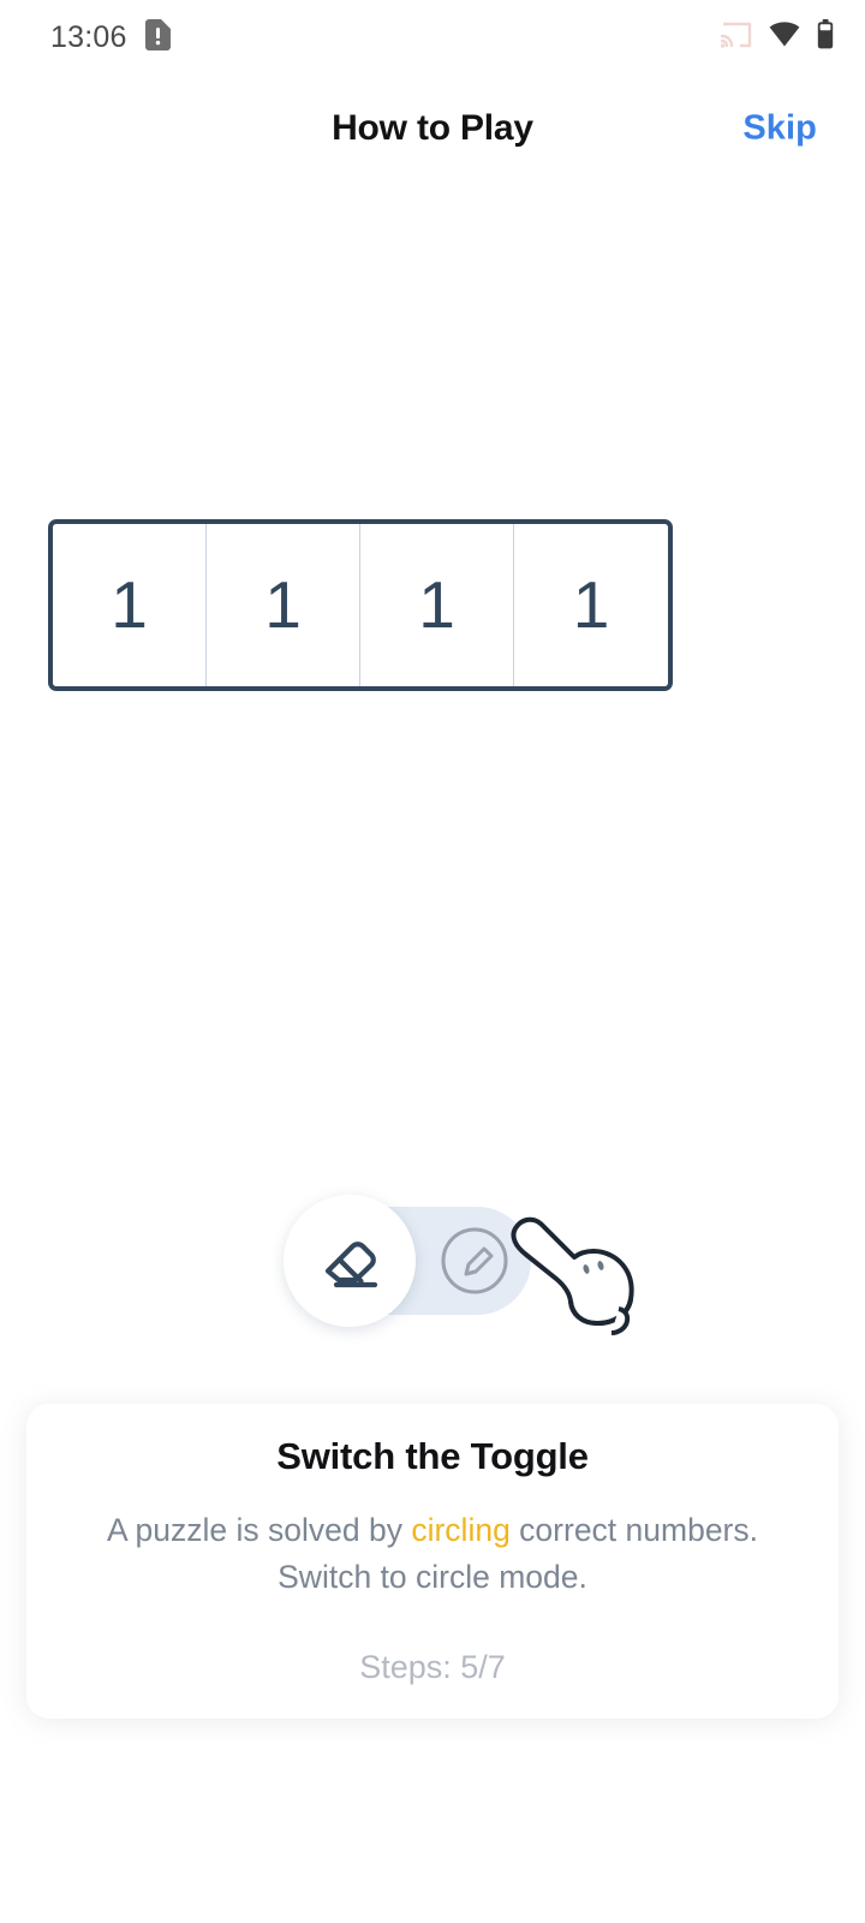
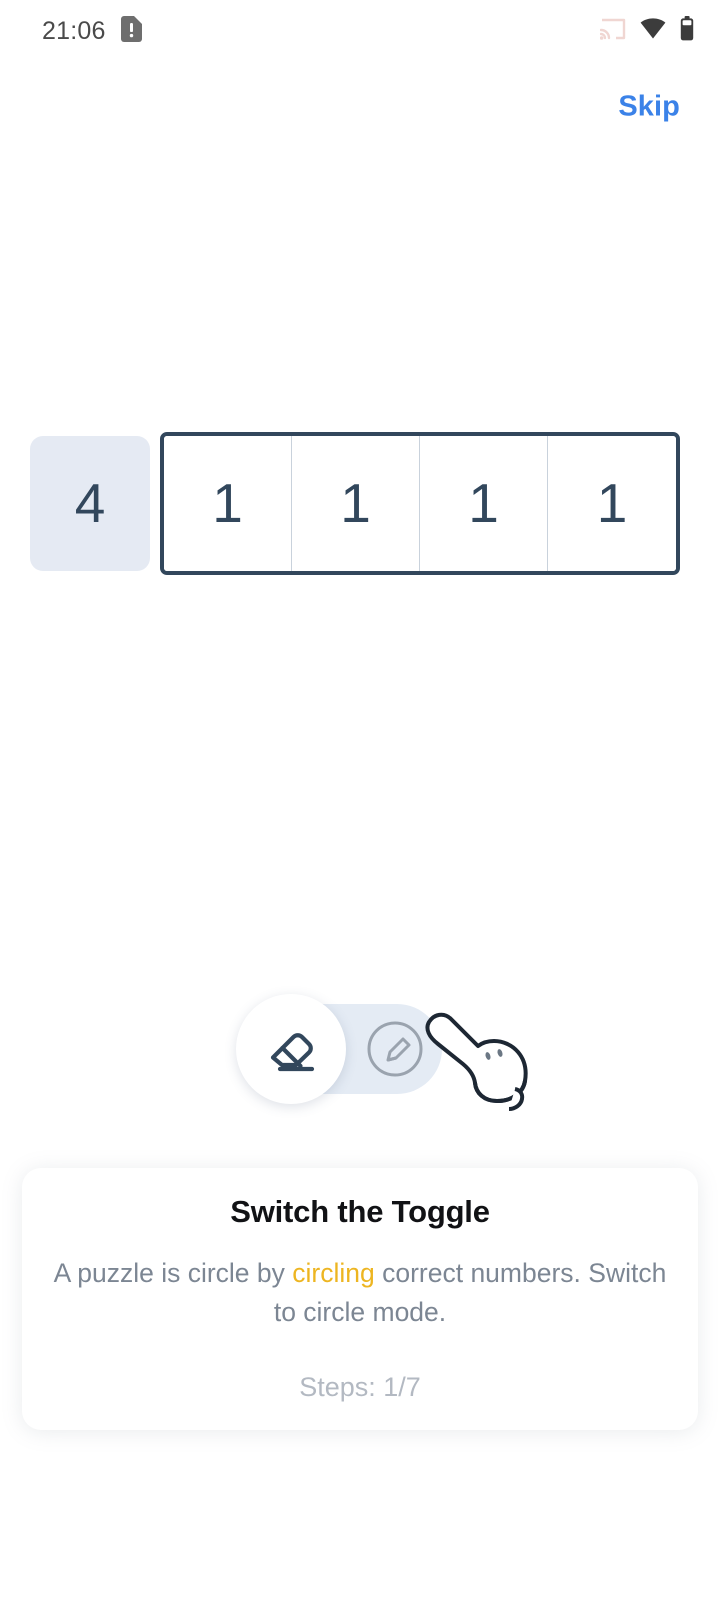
- 13:06
+ 21:06
- How to Play
  Skip
+ 4
  1
  1
  1
  1
  Switch the Toggle
- A puzzle is solved by circling correct numbers. Switch to circle mode.
+ A puzzle is circle by circling correct numbers. Switch to circle mode.
- Steps: 5/7
+ Steps: 1/7
